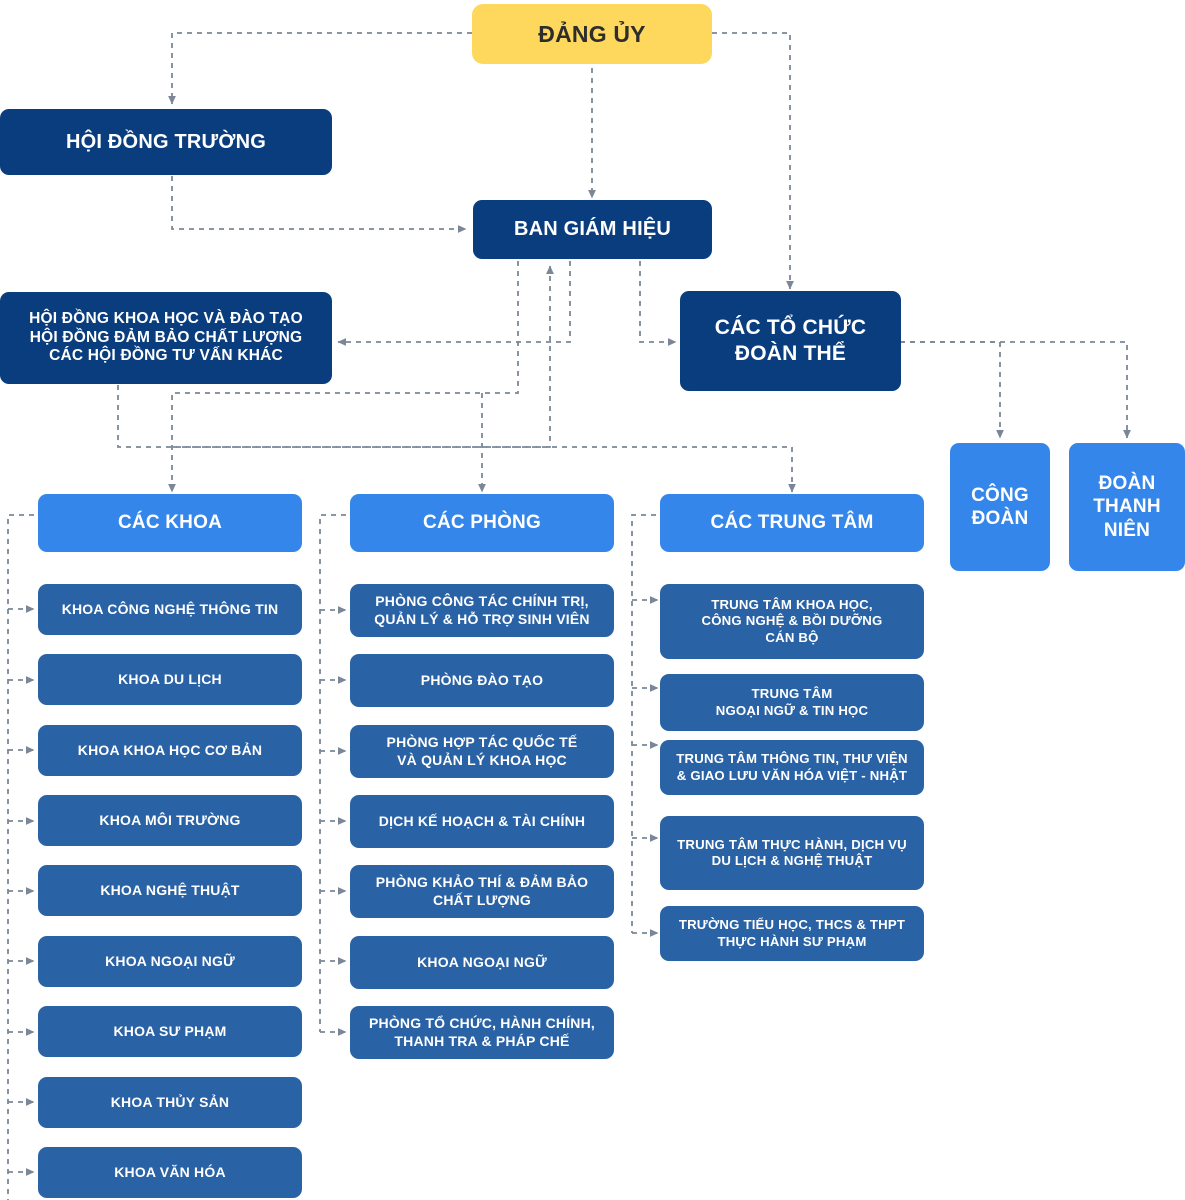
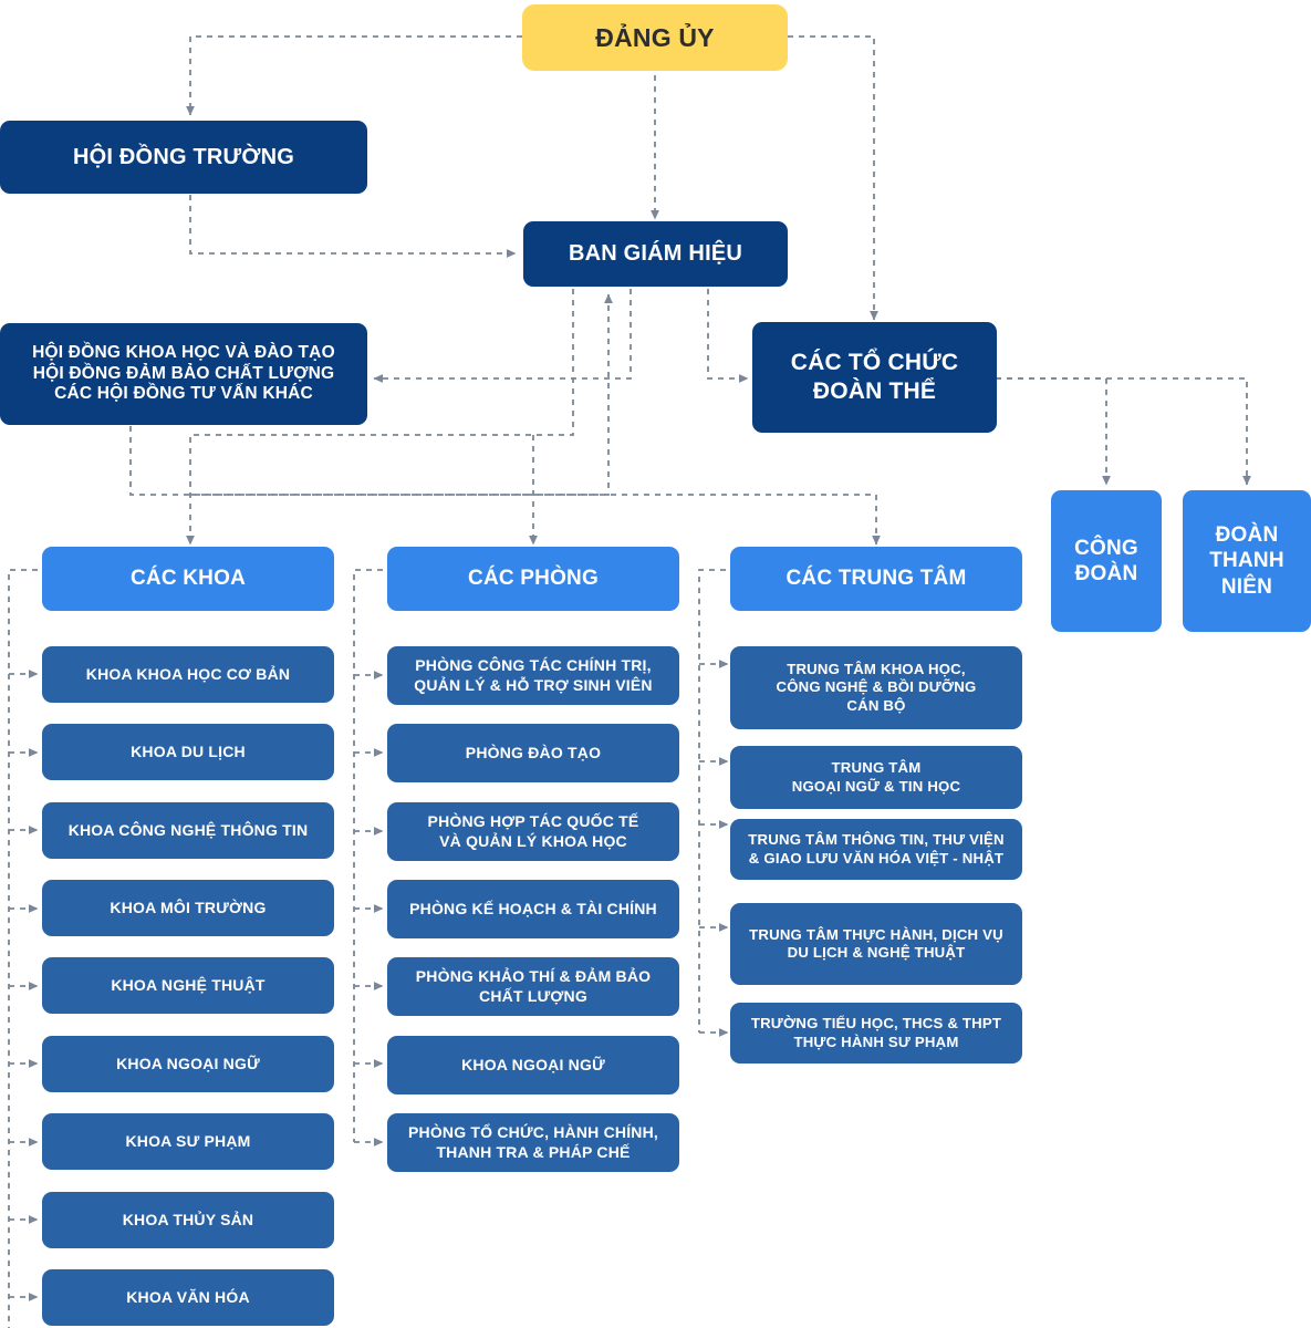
  ĐẢNG ỦY
  HỘI ĐỒNG TRƯỜNG
  BAN GIÁM HIỆU
  HỘI ĐỒNG KHOA HỌC VÀ ĐÀO TẠO
  HỘI ĐỒNG ĐẢM BẢO CHẤT LƯỢNG
  CÁC HỘI ĐỒNG TƯ VẤN KHÁC
  CÁC TỔ CHỨC
  ĐOÀN THỂ
  CÔNG
  ĐOÀN
  ĐOÀN
  THANH
  NIÊN
  CÁC KHOA
  CÁC PHÒNG
  CÁC TRUNG TÂM
- KHOA CÔNG NGHỆ THÔNG TIN
+ KHOA KHOA HỌC CƠ BẢN
  KHOA DU LỊCH
- KHOA KHOA HỌC CƠ BẢN
+ KHOA CÔNG NGHỆ THÔNG TIN
  KHOA MÔI TRƯỜNG
  KHOA NGHỆ THUẬT
  KHOA NGOẠI NGỮ
  KHOA SƯ PHẠM
  KHOA THỦY SẢN
  KHOA VĂN HÓA
  PHÒNG CÔNG TÁC CHÍNH TRỊ,
  QUẢN LÝ & HỖ TRỢ SINH VIÊN
  PHÒNG ĐÀO TẠO
  PHÒNG HỢP TÁC QUỐC TẾ
  VÀ QUẢN LÝ KHOA HỌC
- DỊCH KẾ HOẠCH & TÀI CHÍNH
+ PHÒNG KẾ HOẠCH & TÀI CHÍNH
  PHÒNG KHẢO THÍ & ĐẢM BẢO
  CHẤT LƯỢNG
  KHOA NGOẠI NGỮ
  PHÒNG TỔ CHỨC, HÀNH CHÍNH,
  THANH TRA & PHÁP CHẾ
  TRUNG TÂM KHOA HỌC,
  CÔNG NGHỆ & BỒI DƯỠNG
  CÁN BỘ
  TRUNG TÂM
  NGOẠI NGỮ & TIN HỌC
  TRUNG TÂM THÔNG TIN, THƯ VIỆN
  & GIAO LƯU VĂN HÓA VIỆT - NHẬT
  TRUNG TÂM THỰC HÀNH, DỊCH VỤ
  DU LỊCH & NGHỆ THUẬT
  TRƯỜNG TIỂU HỌC, THCS & THPT
  THỰC HÀNH SƯ PHẠM
